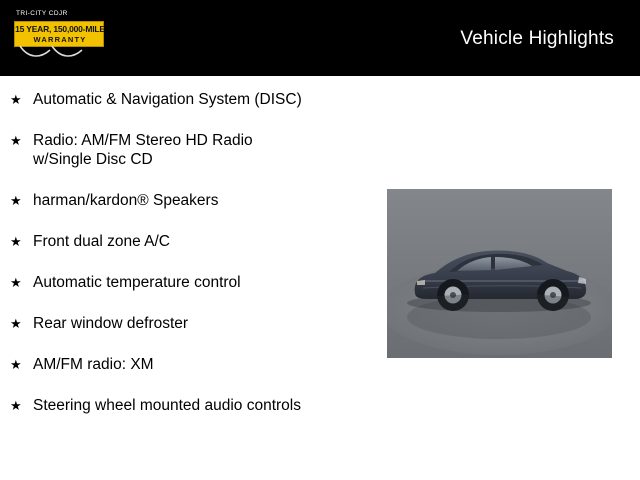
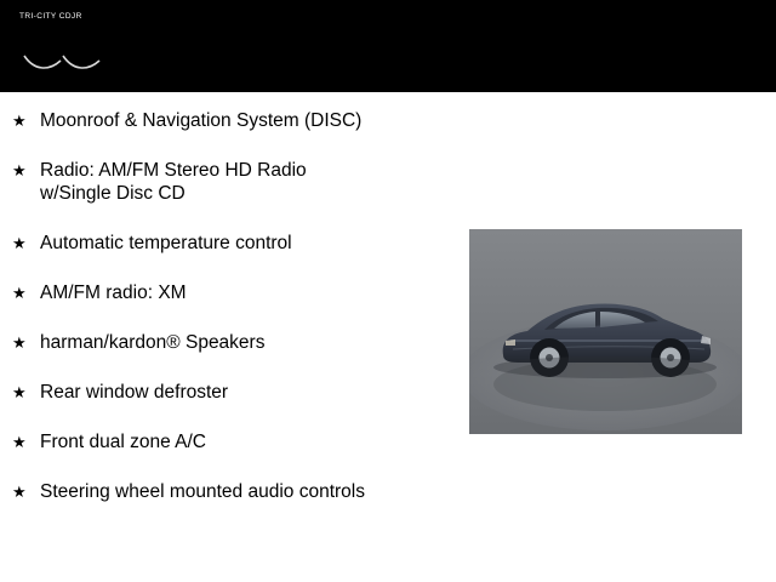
- 15 YEAR, 150,000-MILE
- WARRANTY
- Vehicle Highlights
  ★
- Automatic & Navigation System (DISC)
+ Moonroof & Navigation System (DISC)
  ★
  Radio: AM/FM Stereo HD Radio
  w/Single Disc CD
  ★
- harman/kardon® Speakers
+ Automatic temperature control
  ★
- Front dual zone A/C
+ AM/FM radio: XM
  ★
- Automatic temperature control
+ harman/kardon® Speakers
  ★
  Rear window defroster
  ★
- AM/FM radio: XM
+ Front dual zone A/C
  ★
  Steering wheel mounted audio controls
